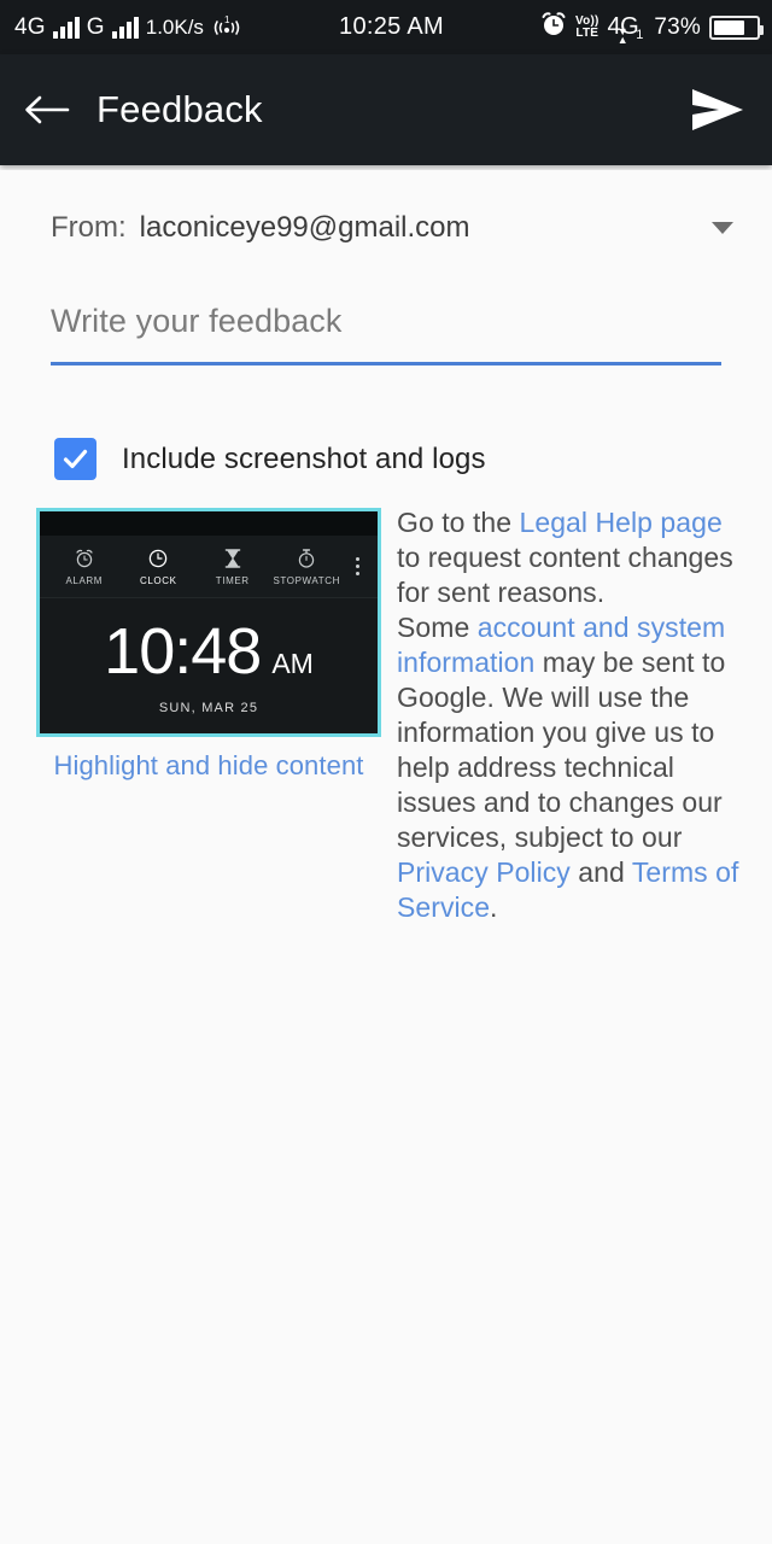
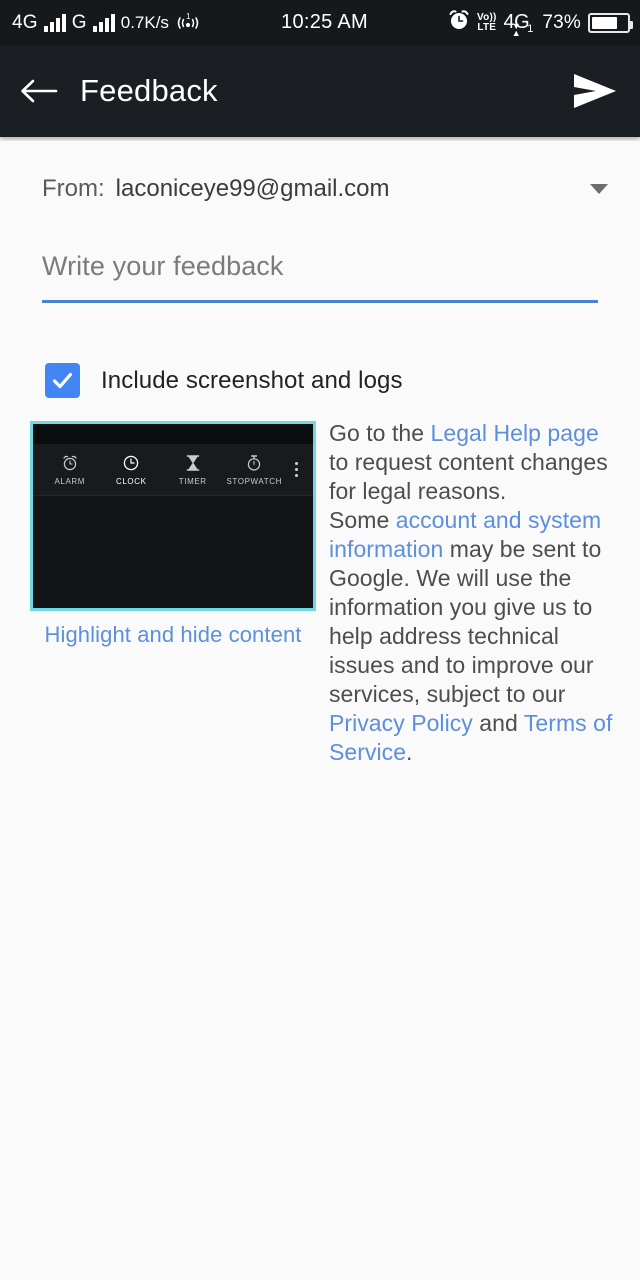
  4G
  G
- 1.0K/s
+ 0.7K/s
  1
  10:25 AM
  Vo))
  LTE
  4G
  ▼
  ▲
  1
  73%
  Feedback
  From:
  laconiceye99@gmail.com
  Write your feedback
  Include screenshot and logs
  ALARM
  CLOCK
  TIMER
  STOPWATCH
- 10:48
- AM
- SUN, MAR 25
  Highlight and hide content
- Go to the Legal Help page to request content changes for sent reasons.
+ Go to the Legal Help page to request content changes for legal reasons.
- Some account and system information may be sent to Google. We will use the information you give us to help address technical issues and to changes our services, subject to our Privacy Policy and Terms of Service.
+ Some account and system information may be sent to Google. We will use the information you give us to help address technical issues and to improve our services, subject to our Privacy Policy and Terms of Service.
